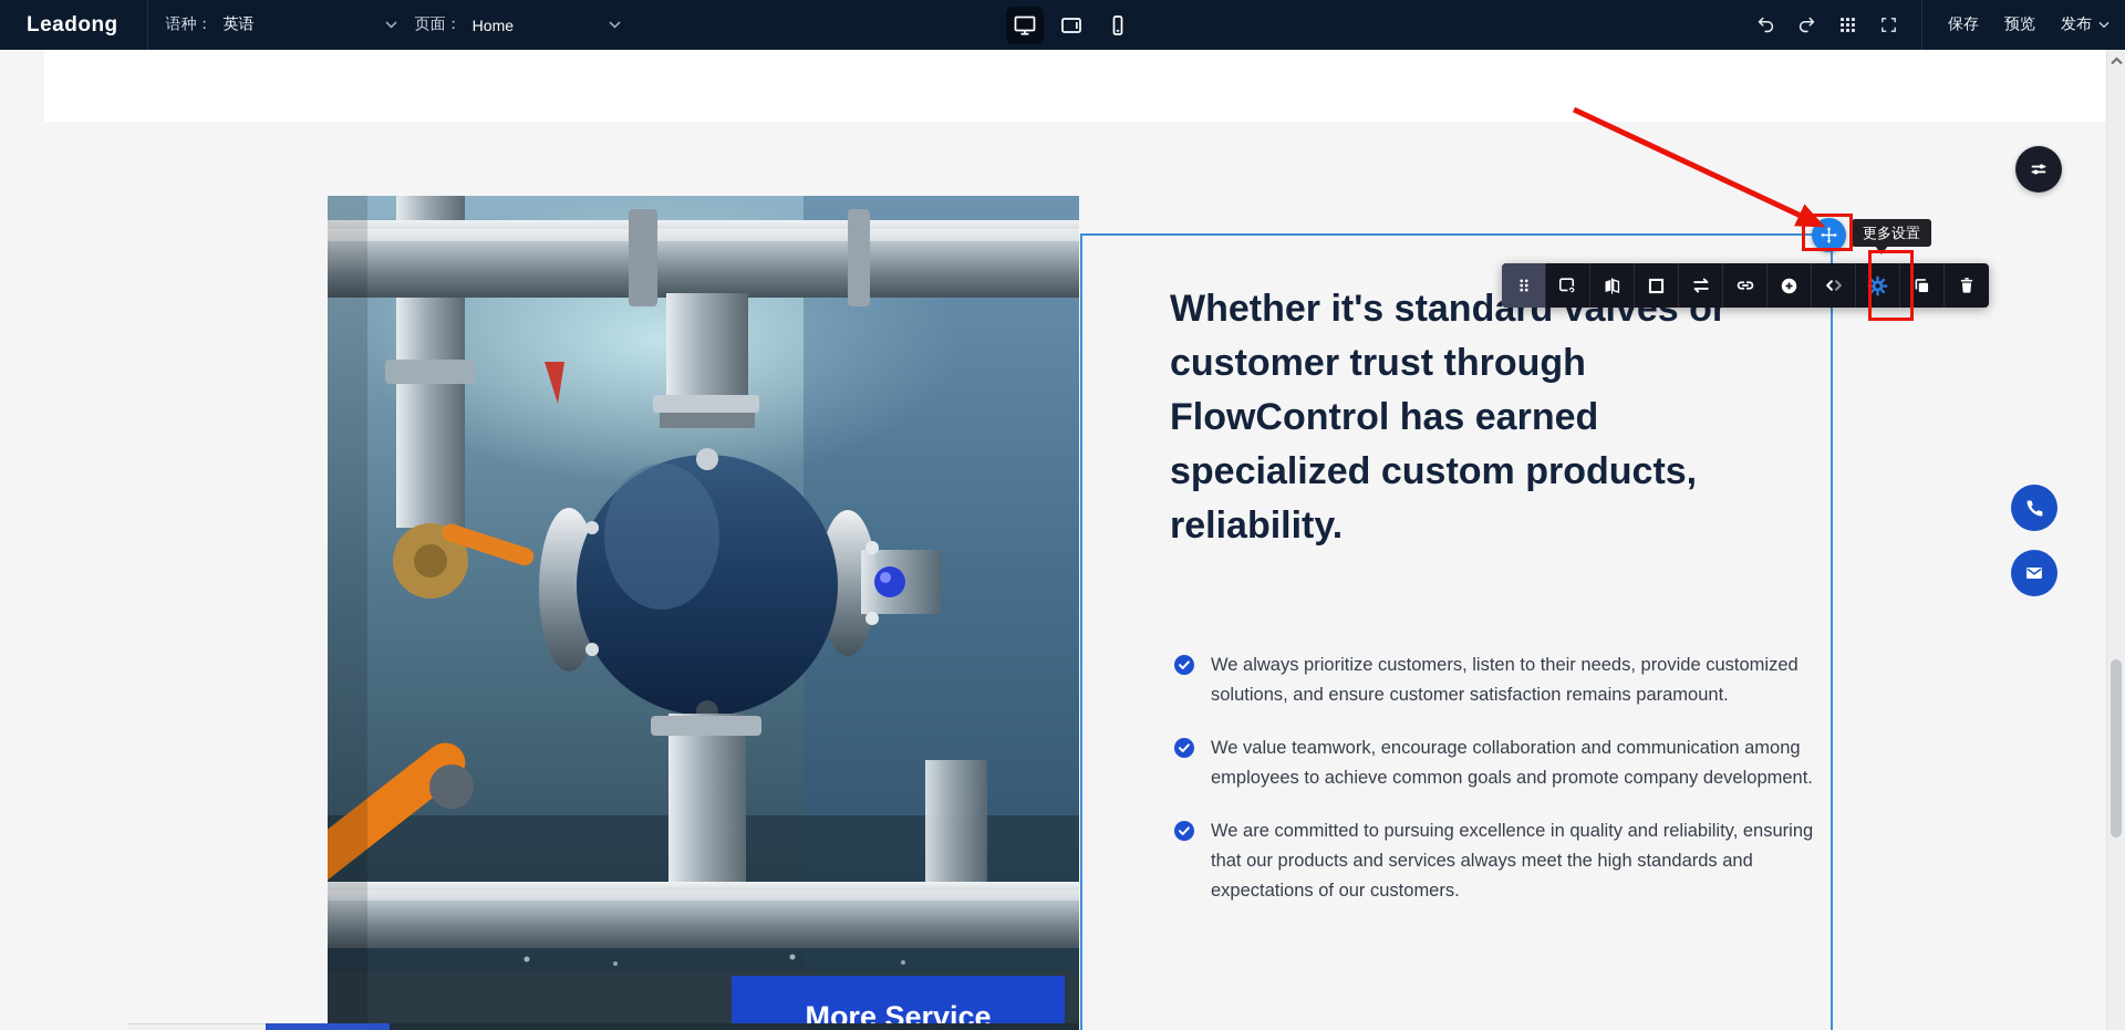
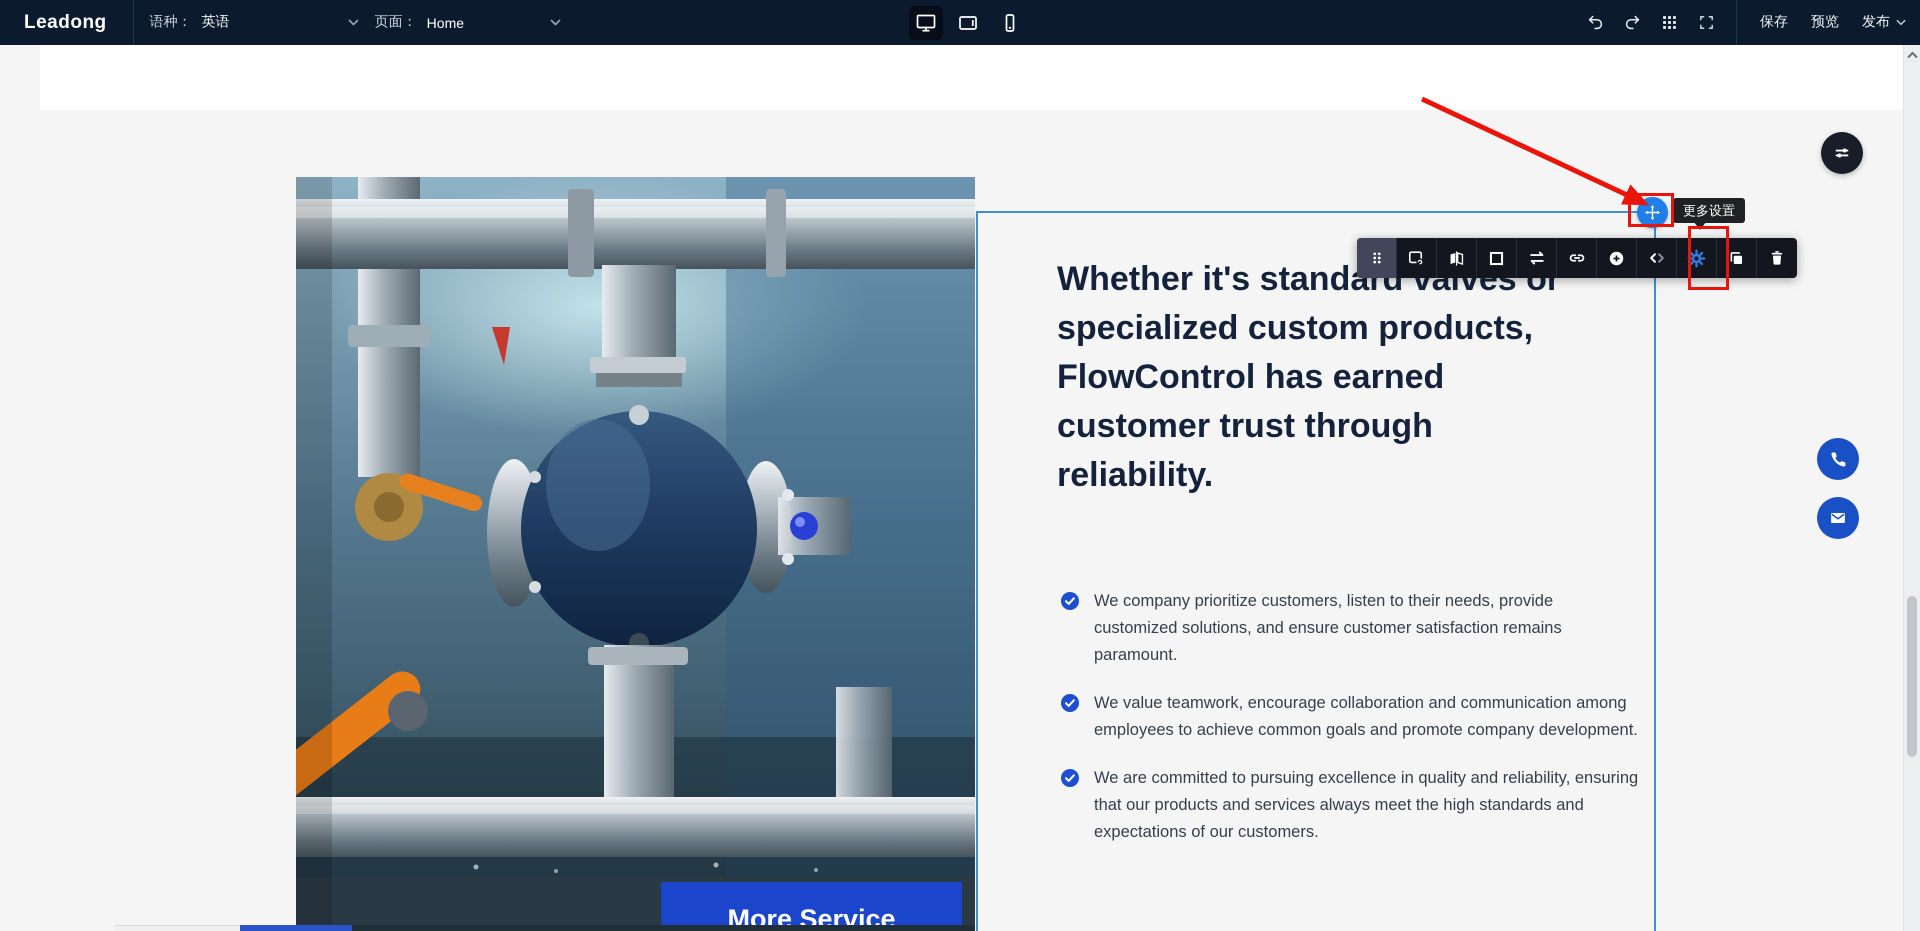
  Leadong
  语种：
  英语
  页面：
  Home
  保存
  预览
  发布
  More Service
  Whether it's standard valves or
- customer trust through
+ specialized custom products,
  FlowControl has earned
- specialized custom products,
+ customer trust through
  reliability.
- We always prioritize customers, listen to their needs, provide customized solutions, and ensure customer satisfaction remains paramount.
+ We company prioritize customers, listen to their needs, provide customized solutions, and ensure customer satisfaction remains paramount.
  We value teamwork, encourage collaboration and communication among employees to achieve common goals and promote company development.
  We are committed to pursuing excellence in quality and reliability, ensuring that our products and services always meet the high standards and expectations of our customers.
  更多设置
